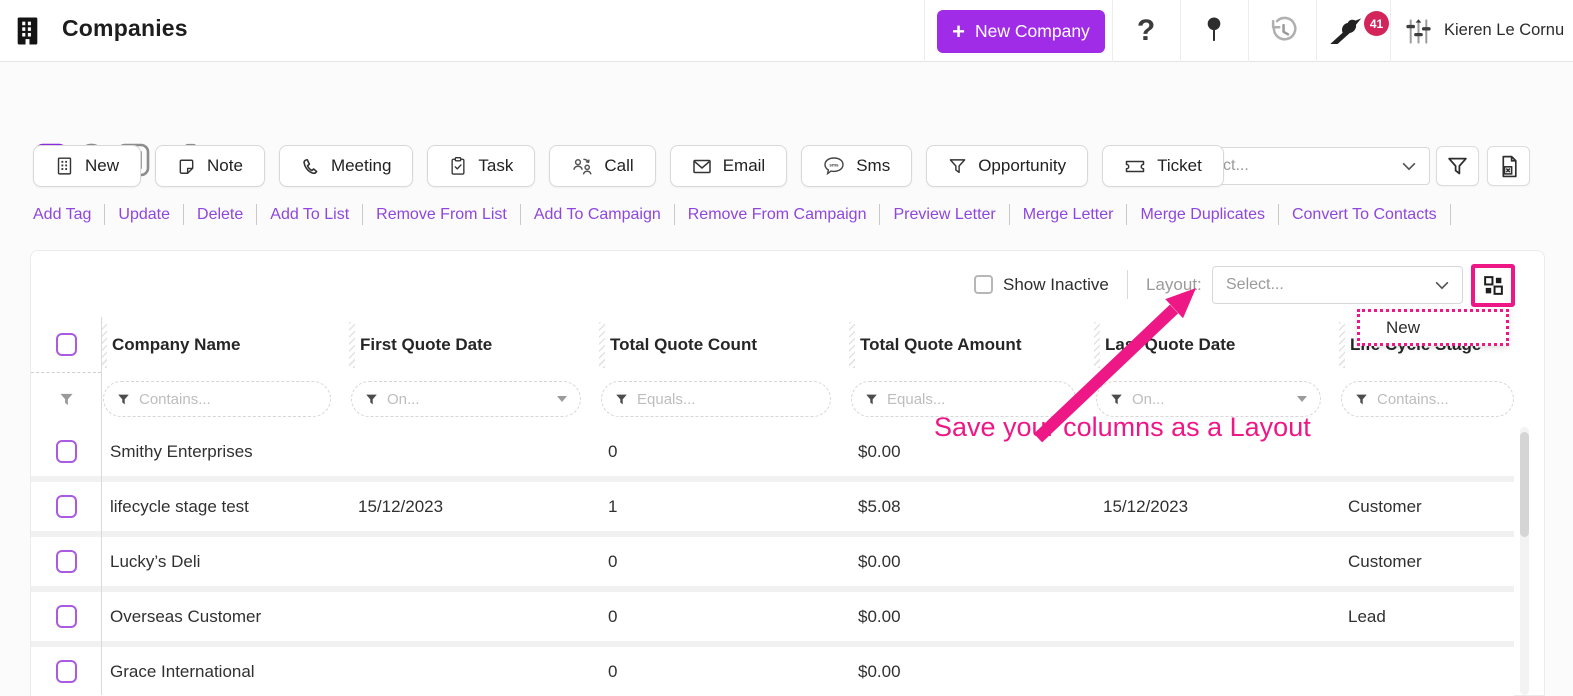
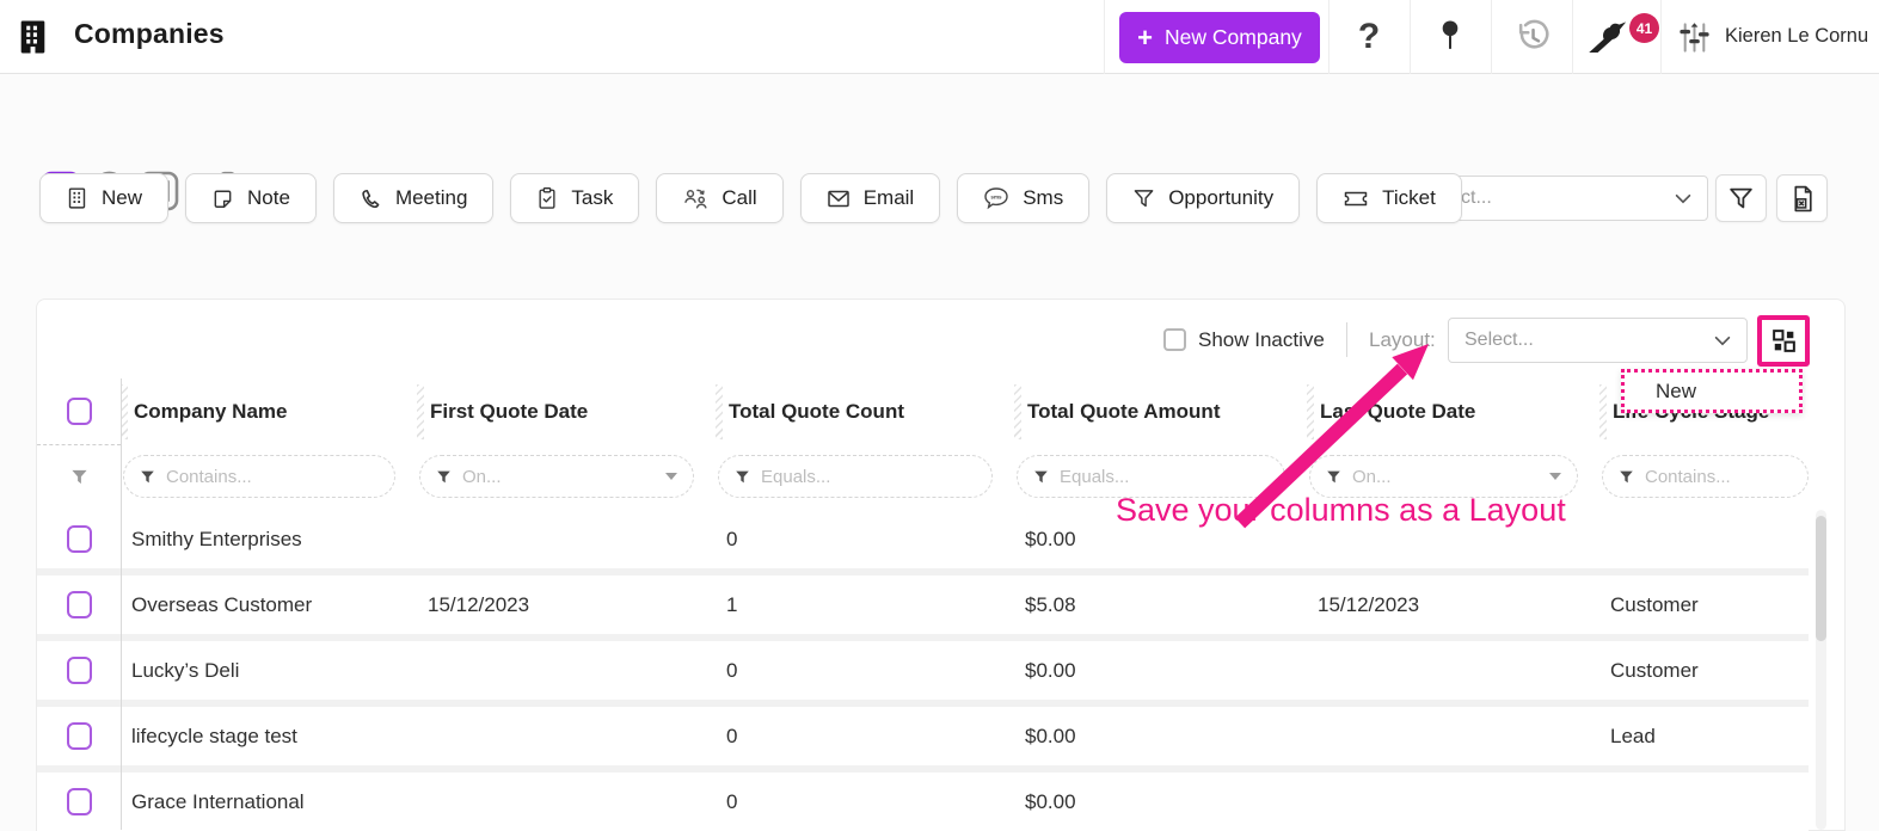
  Companies
  +
  New Company
  ?
  41
  Kieren Le Cornu
  New
  Note
  Meeting
  Task
  Call
  Email
  Sms
  Opportunity
  Ticket
- Add Tag
- Update
- Delete
- Add To List
- Remove From List
- Add To Campaign
- Remove From Campaign
- Preview Letter
- Merge Letter
- Merge Duplicates
- Convert To Contacts
  Show Inactive
  Layout:
  Select...
  New
  Company Name
  First Quote Date
  Total Quote Count
  Total Quote Amount
  La Quote Date
  Contains...
  On...
  Equals...
  Equals...
  On...
  Contains...
  Smithy Enterprises
  0
  $0.00
- lifecycle stage test
+ Overseas Customer
  15/12/2023
  1
  $5.08
  15/12/2023
  Customer
  Lucky’s Deli
  0
  $0.00
  Customer
- Overseas Customer
+ lifecycle stage test
  0
  $0.00
  Lead
  Grace International
  0
  $0.00
  Save you columns as a Layout
